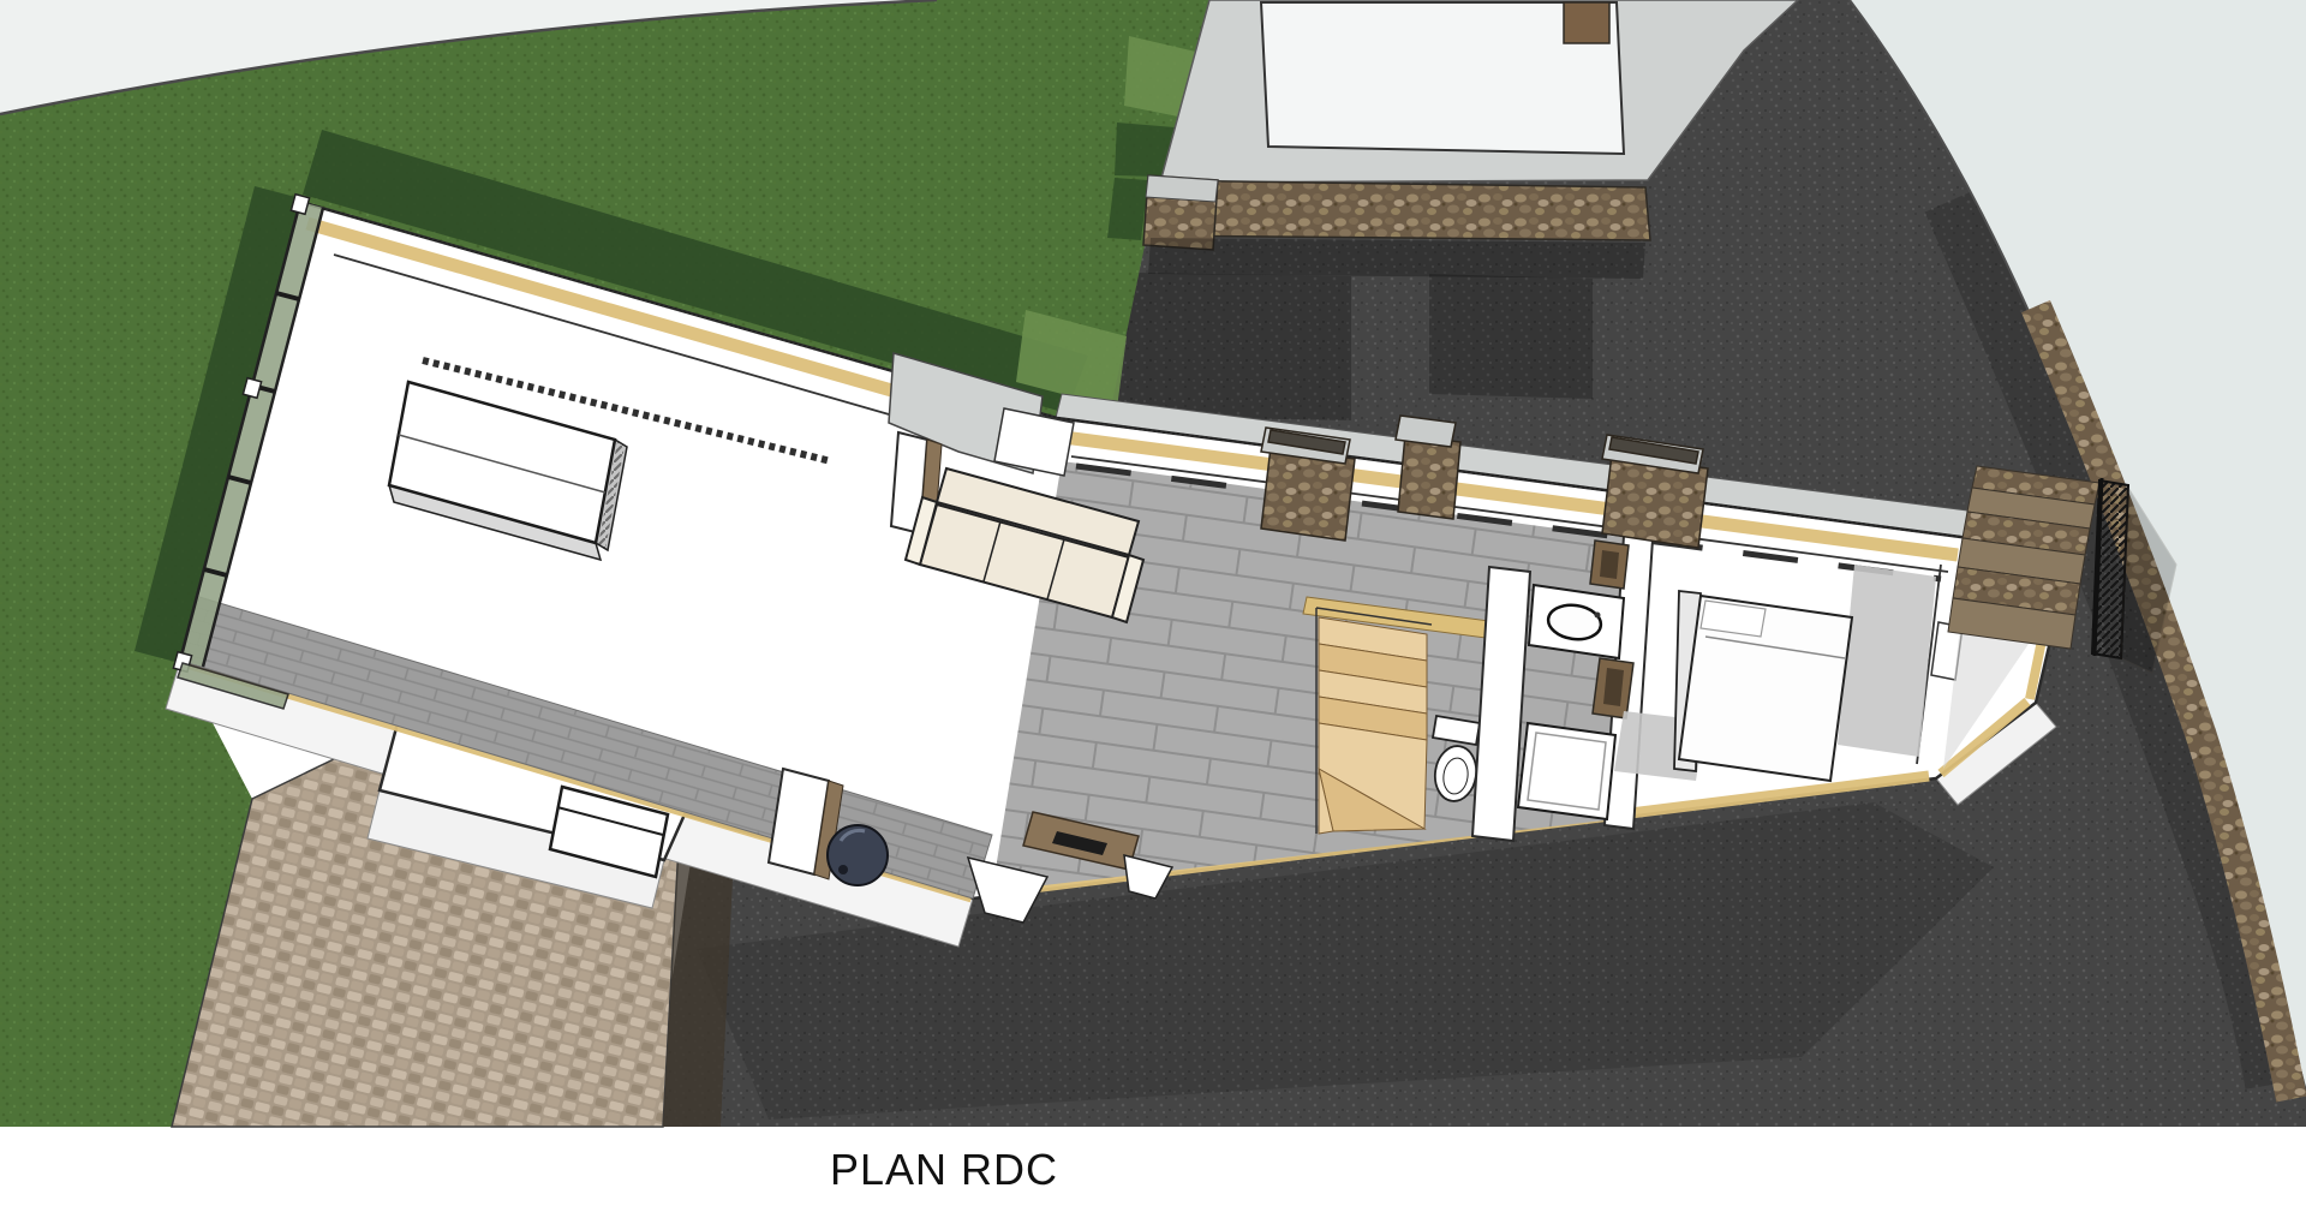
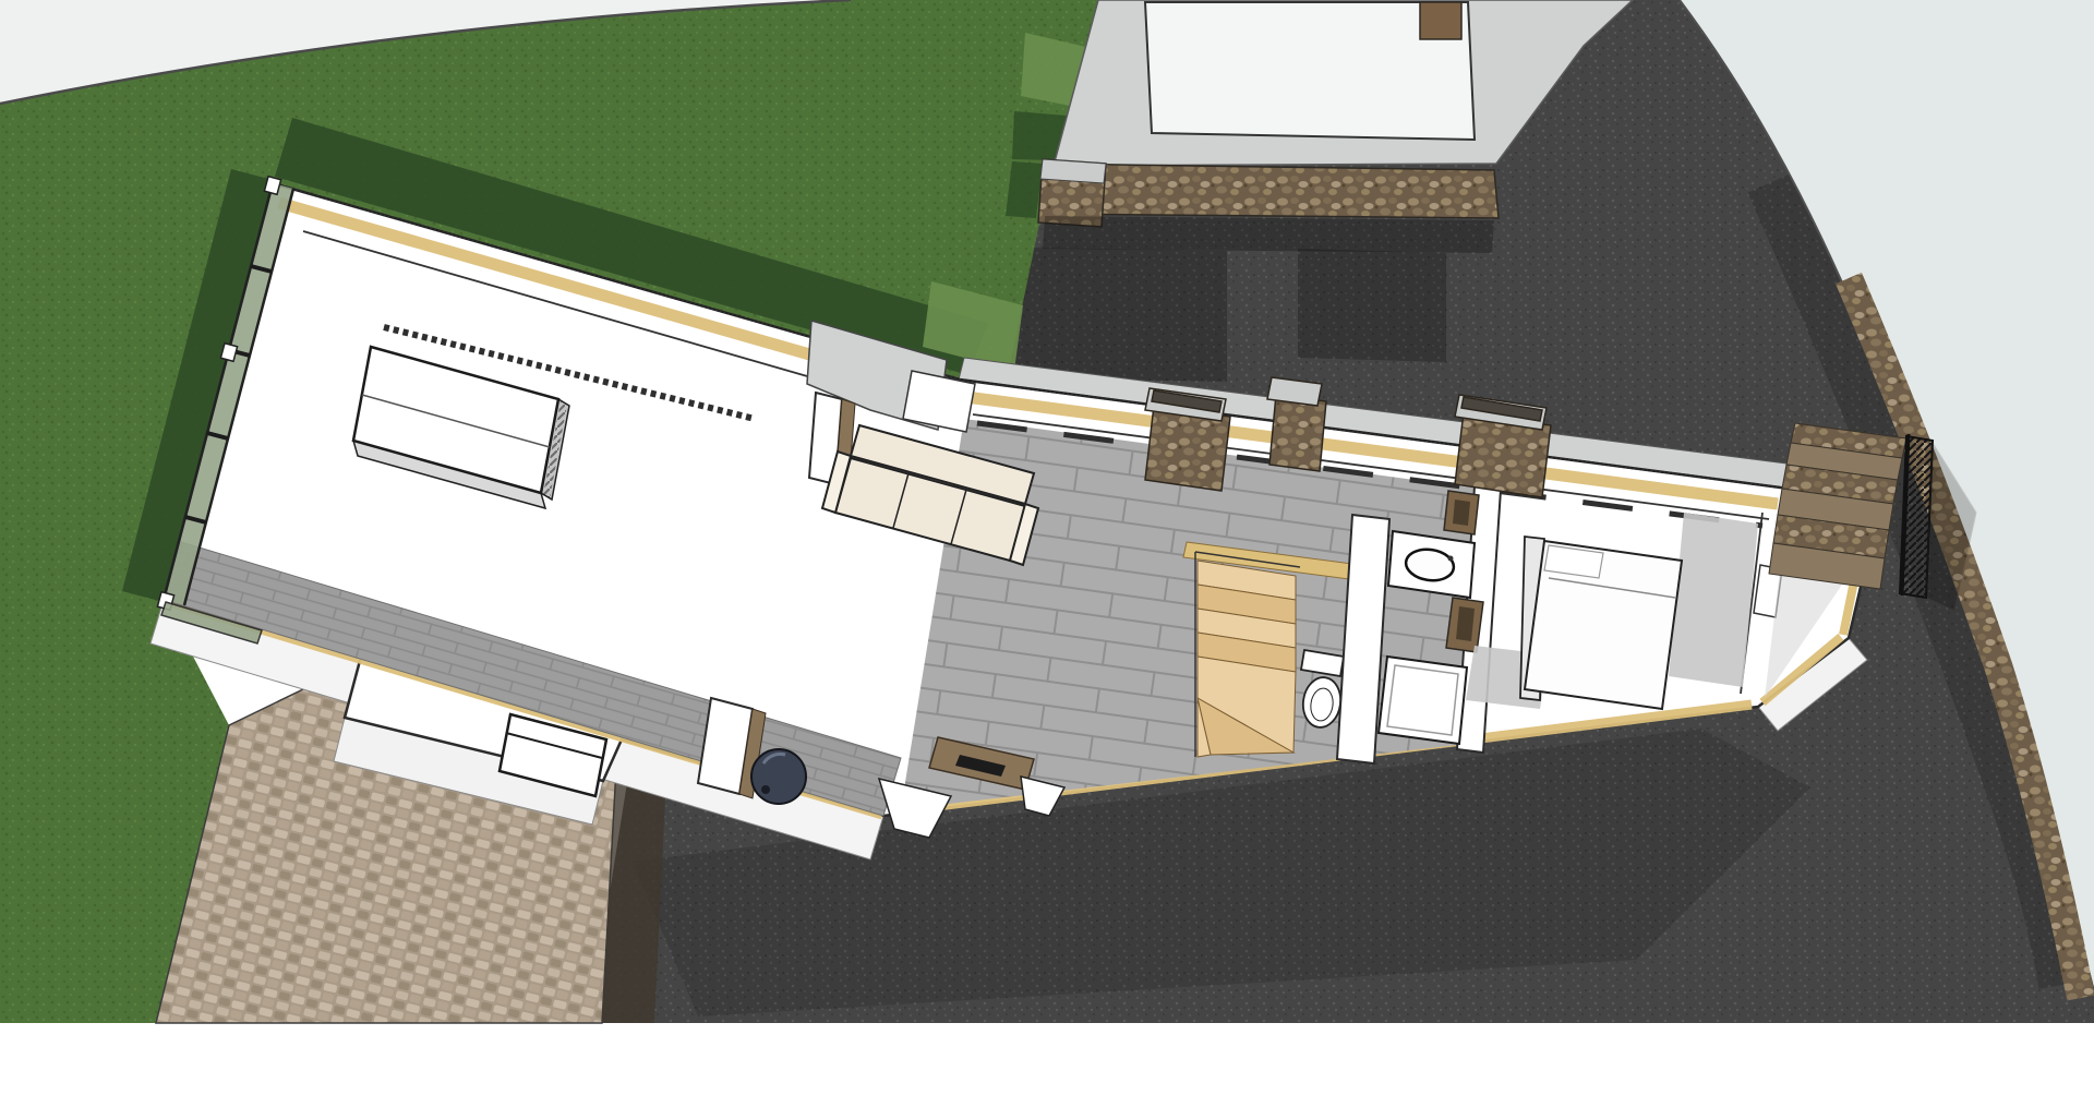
- PLAN RDC
